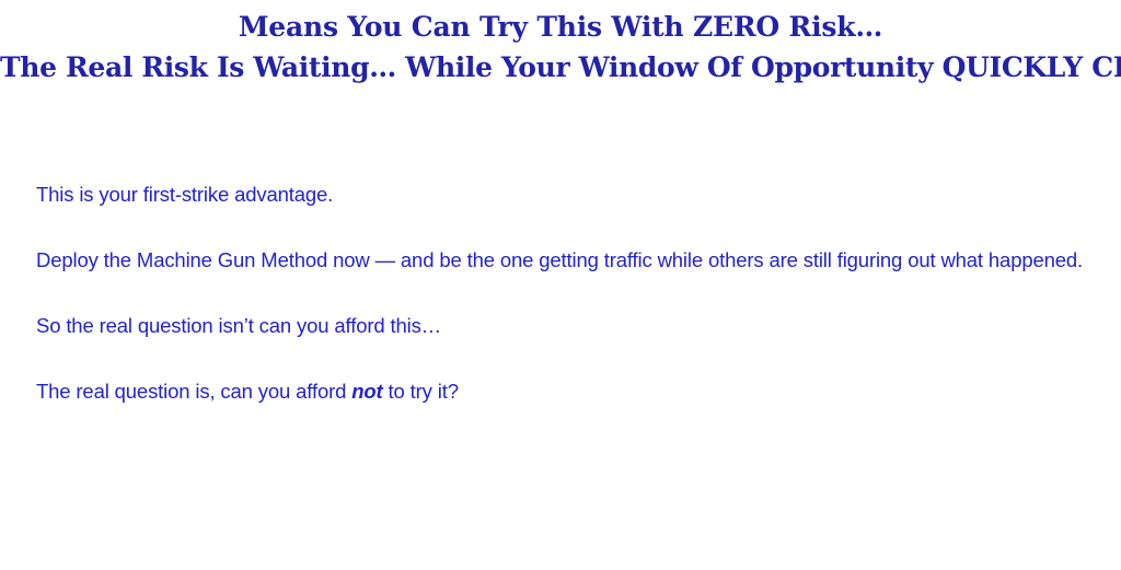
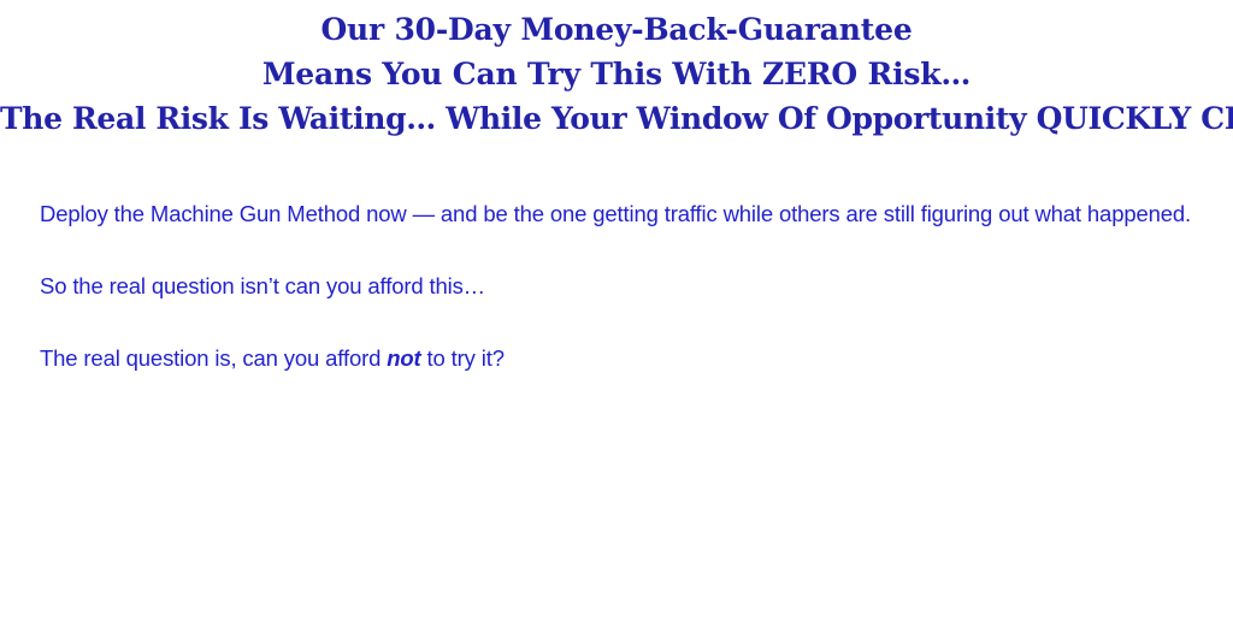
+ Our 30-Day Money-Back-Guarantee
  Means You Can Try This With ZERO Risk…
  The Real Risk Is Waiting… While Your Window Of Opportunity QUICKLY C
- This is your first-strike advantage.
  Deploy the Machine Gun Method now — and be the one getting traffic while others are still figuring out what happened.
  So the real question isn’t can you afford this…
  The real question is, can you afford not to try it?
